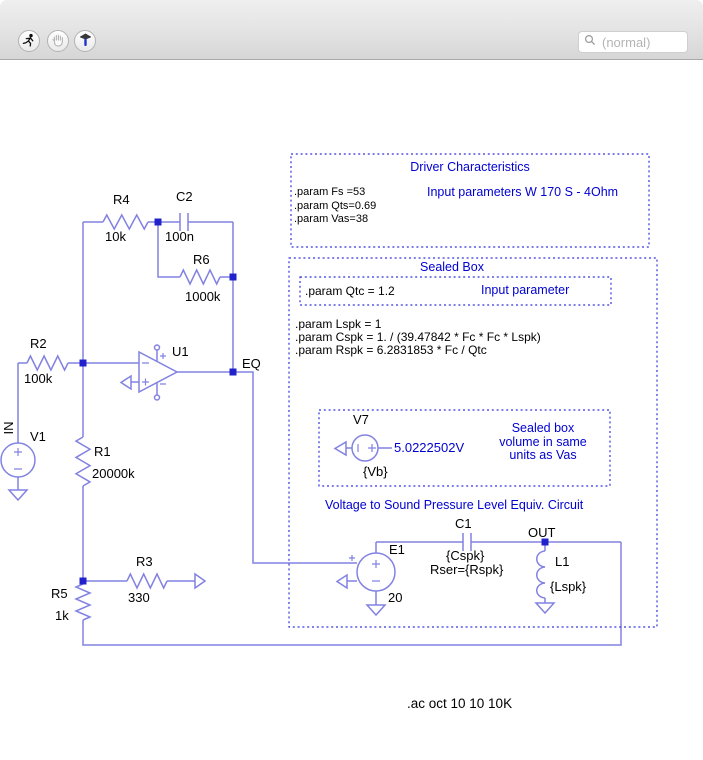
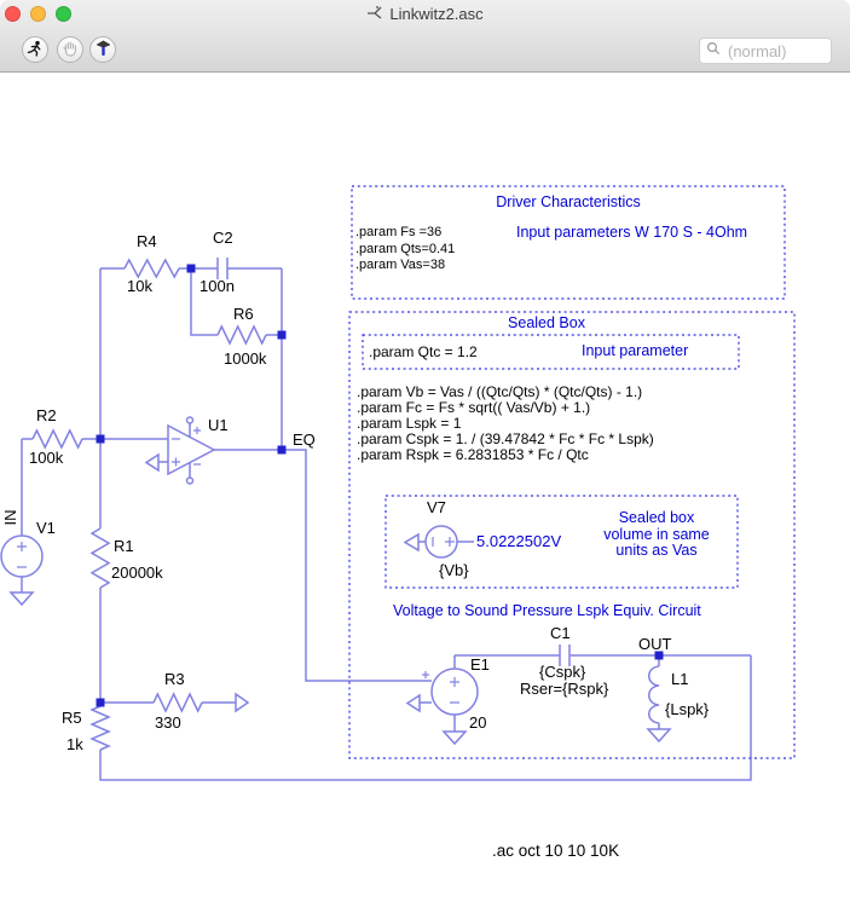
+ Linkwitz2.asc
  (normal)
  R4
  10k
  C2
  100n
  R6
  1000k
  R2
  100k
  U1
  V1
  R1
  20000k
  R3
  330
  R5
  1k
  V7
  {Vb}
  E1
  20
  C1
  {Cspk}
  Rser={Rspk}
  L1
  {Lspk}
  EQ
  OUT
  5.0222502V
  Driver Characteristics
  Input parameters W 170 S - 4Ohm
- .param Fs =53
+ .param Fs =36
- .param Qts=0.69
+ .param Qts=0.41
  .param Vas=38
  Sealed Box
  .param Qtc = 1.2
  Input parameter
+ .param Vb = Vas / ((Qtc/Qts) * (Qtc/Qts) - 1.)
+ .param Fc = Fs * sqrt(( Vas/Vb) + 1.)
  .param Lspk = 1
  .param Cspk = 1. / (39.47842 * Fc * Fc * Lspk)
  .param Rspk = 6.2831853 * Fc / Qtc
  Sealed box
  volume in same
  units as Vas
- Voltage to Sound Pressure Level Equiv. Circuit
+ Voltage to Sound Pressure Lspk Equiv. Circuit
  .ac oct 10 10 10K
